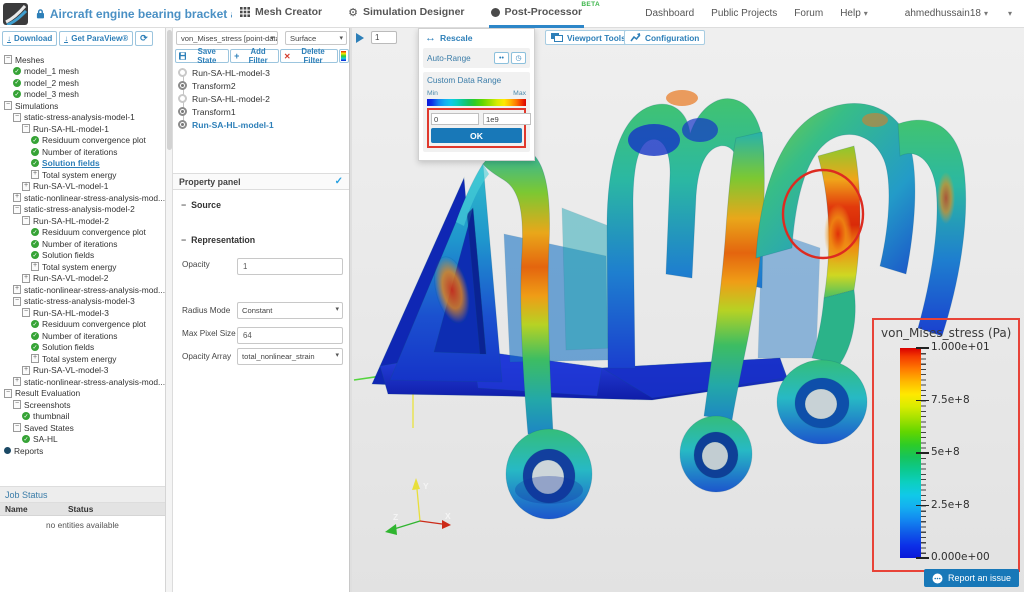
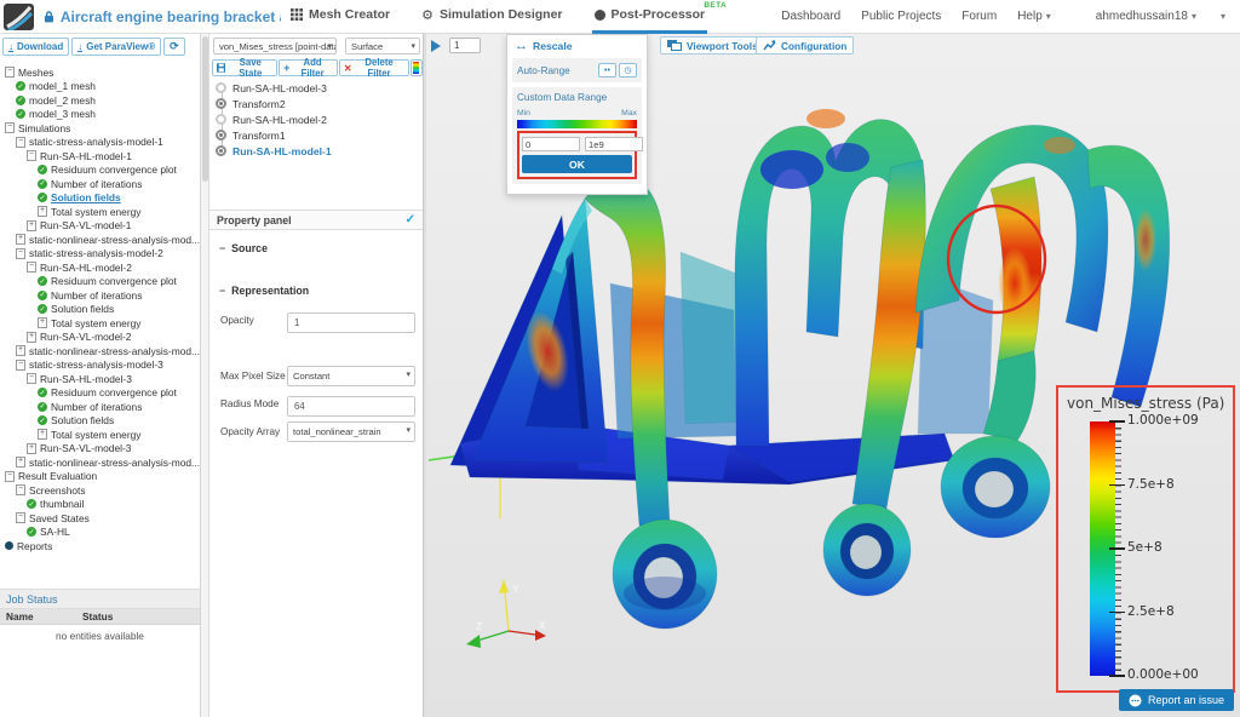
  Aircraft engine bearing bracket
  Mesh Creator
  ⚙
  Simulation Designer
  Post-Processor
  Dashboard
  Public Projects
  Forum
  Help
  ahmedhussain18
  ↓
  Download
  ↓
  Get ParaView®
  ⟳
  Meshes
  model_1 mesh
  model_2 mesh
  model_3 mesh
  Simulations
  static-stress-analysis-model-1
  Run-SA-HL-model-1
  Residuum convergence plot
  Number of iterations
  Solution fields
  Total system energy
  Run-SA-VL-model-1
  static-nonlinear-stress-analysis-mod...
  static-stress-analysis-model-2
  Run-SA-HL-model-2
  Residuum convergence plot
  Number of iterations
  Solution fields
  Total system energy
  Run-SA-VL-model-2
  static-nonlinear-stress-analysis-mod...
  static-stress-analysis-model-3
  Run-SA-HL-model-3
  Residuum convergence plot
  Number of iterations
  Solution fields
  Total system energy
  Run-SA-VL-model-3
  static-nonlinear-stress-analysis-mod...
  Result Evaluation
  Screenshots
  thumbnail
  Saved States
  SA-HL
  Reports
  Job Status
  Name
  Status
  no entities available
  von_Mises_stress [point-dat
  Surface
  Save State
  +
  Add Filter
  ✕
  Delete Filter
  Run-SA-HL-model-3
  Transform2
  Run-SA-HL-model-2
  Transform1
  Run-SA-HL-model-1
  Property panel
  ✓
  Source
  Representation
  Opacity
  1
- Radius Mode
+ Max Pixel Size
  Constant
- Max Pixel Size
+ Radius Mode
  64
  Opacity Array
  total_nonlinear_strain
  X
  1
  Viewport Tool
  Configuration
  ↔
  Rescale
  Auto-Range
  Custom Data Range
  0
  1e9
  OK
  von_Mises_stress (Pa)
- 1.000e+01
+ 1.000e+09
  7.5e+8
  5e+8
  2.5e+8
  0.000e+00
  Report an issue
